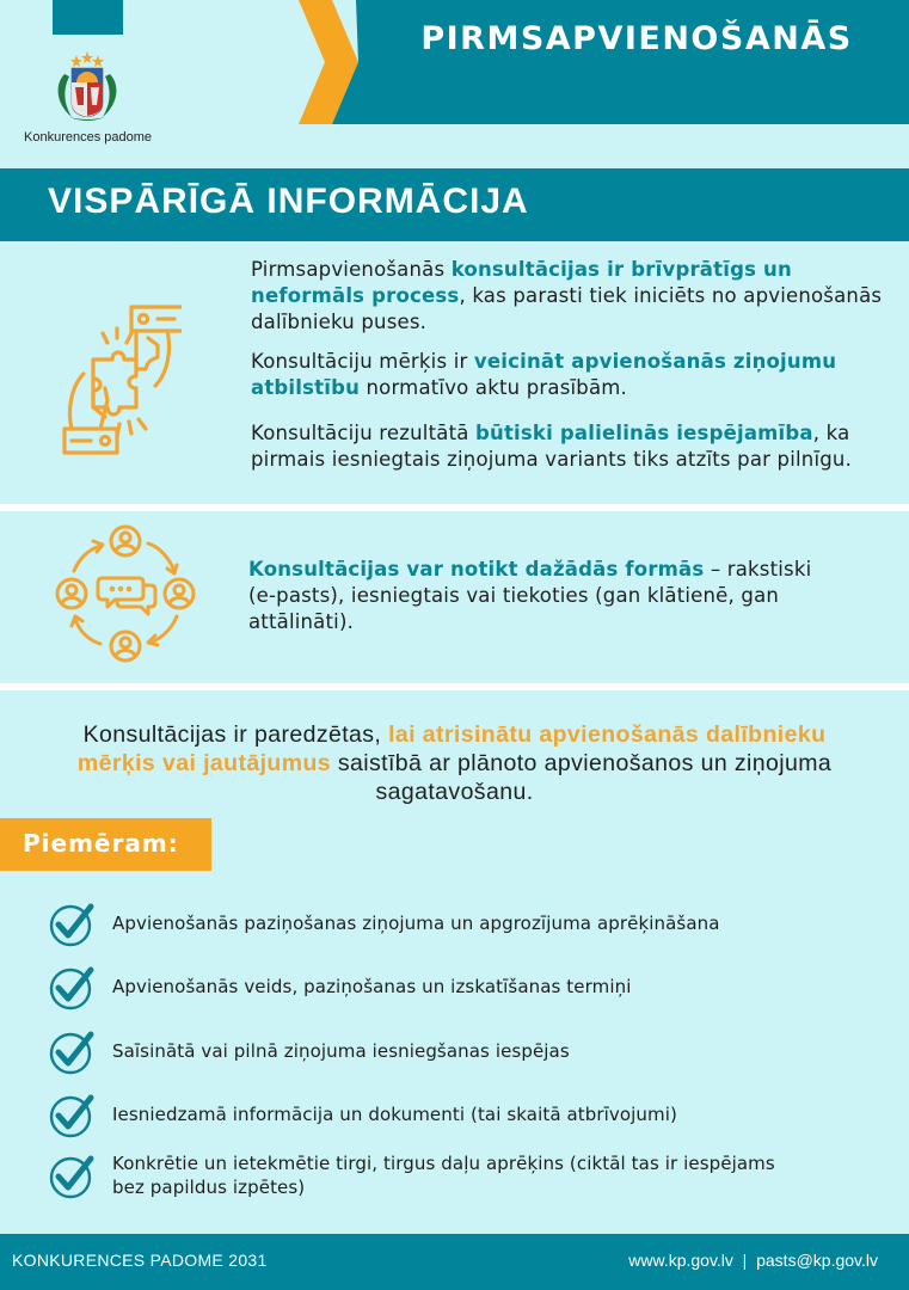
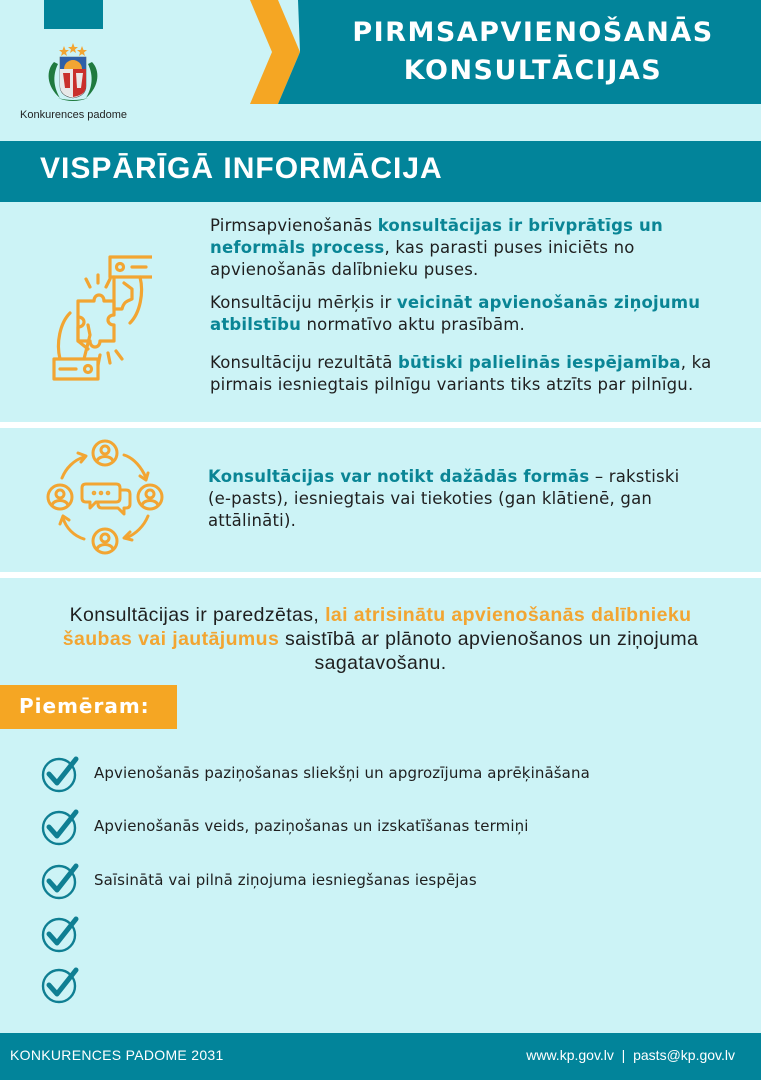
  Konkurences padome
  PIRMSAPVIENOŠANĀS
+ KONSULTĀCIJAS
  VISPĀRĪGĀ INFORMĀCIJA
- Pirmsapvienošanās konsultācijas ir brīvprātīgs un neformāls process, kas parasti tiek iniciēts no apvienošanās dalībnieku puses.
+ Pirmsapvienošanās konsultācijas ir brīvprātīgs un neformāls process, kas parasti puses iniciēts no apvienošanās dalībnieku puses.
  Konsultāciju mērķis ir veicināt apvienošanās ziņojumu atbilstību normatīvo aktu prasībām.
- Konsultāciju rezultātā būtiski palielinās iespējamība, ka pirmais iesniegtais ziņojuma variants tiks atzīts par pilnīgu.
+ Konsultāciju rezultātā būtiski palielinās iespējamība, ka pirmais iesniegtais pilnīgu variants tiks atzīts par pilnīgu.
  Konsultācijas var notikt dažādās formās – rakstiski (e-pasts), iesniegtais vai tiekoties (gan klātienē, gan attālināti).
- Konsultācijas ir paredzētas, lai atrisinātu apvienošanās dalībnieku mērķis vai jautājumus saistībā ar plānoto apvienošanos un ziņojuma sagatavošanu.
+ Konsultācijas ir paredzētas, lai atrisinātu apvienošanās dalībnieku šaubas vai jautājumus saistībā ar plānoto apvienošanos un ziņojuma sagatavošanu.
  Piemēram:
- Apvienošanās paziņošanas ziņojuma un apgrozījuma aprēķināšana
+ Apvienošanās paziņošanas sliekšņi un apgrozījuma aprēķināšana
  Apvienošanās veids, paziņošanas un izskatīšanas termiņi
  Saīsinātā vai pilnā ziņojuma iesniegšanas iespējas
- Iesniedzamā informācija un dokumenti (tai skaitā atbrīvojumi)
- Konkrētie un ietekmētie tirgi, tirgus daļu aprēķins (ciktāl tas ir iespējams bez papildus izpētes)
  KONKURENCES PADOME 2031
  www.kp.gov.lv | pasts@kp.gov.lv
